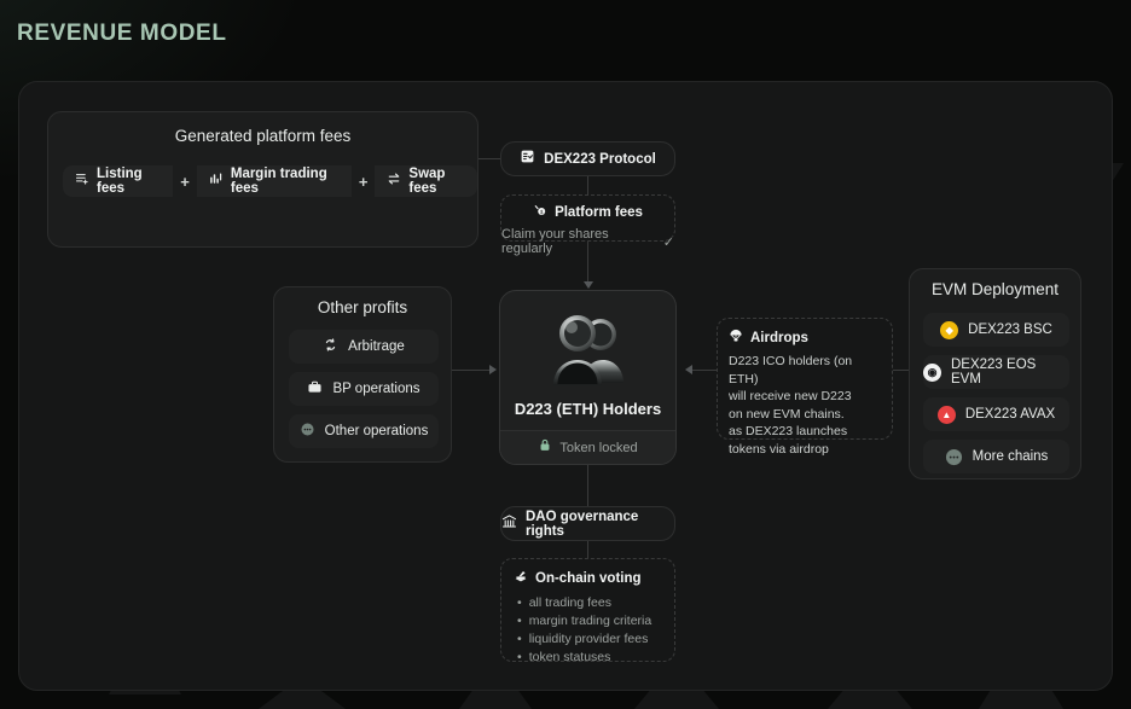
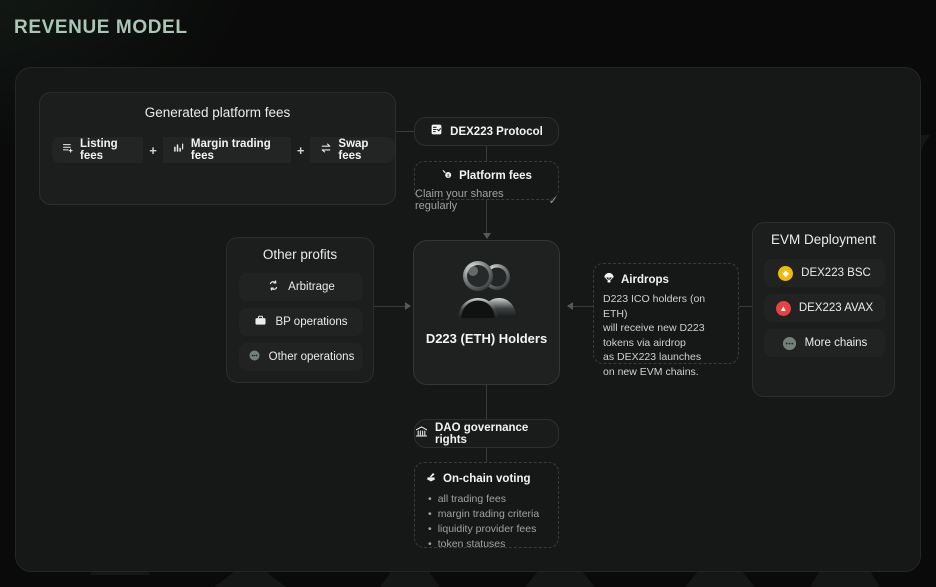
  REVENUE MODEL
  Generated platform fees
  Listing fees
  +
  Margin trading fees
  +
  Swap fees
  DEX223 Protocol
  Platform fees
  Claim your shares regularly
  ✓
  Other profits
  Arbitrage
  BP operations
  Other operations
  D223 (ETH) Holders
- Token locked
  Airdrops
  D223 ICO holders (on ETH)
  will receive new D223
- on new EVM chains.
+ tokens via airdrop
  as DEX223 launches
- tokens via airdrop
+ on new EVM chains.
  EVM Deployment
  ◆
  DEX223 BSC
- ◉
- DEX223 EOS EVM
  ▲
  DEX223 AVAX
  More chains
  DAO governance rights
  On-chain voting
  •
  all trading fees
  •
  margin trading criteria
  •
  liquidity provider fees
  •
  token statuses
